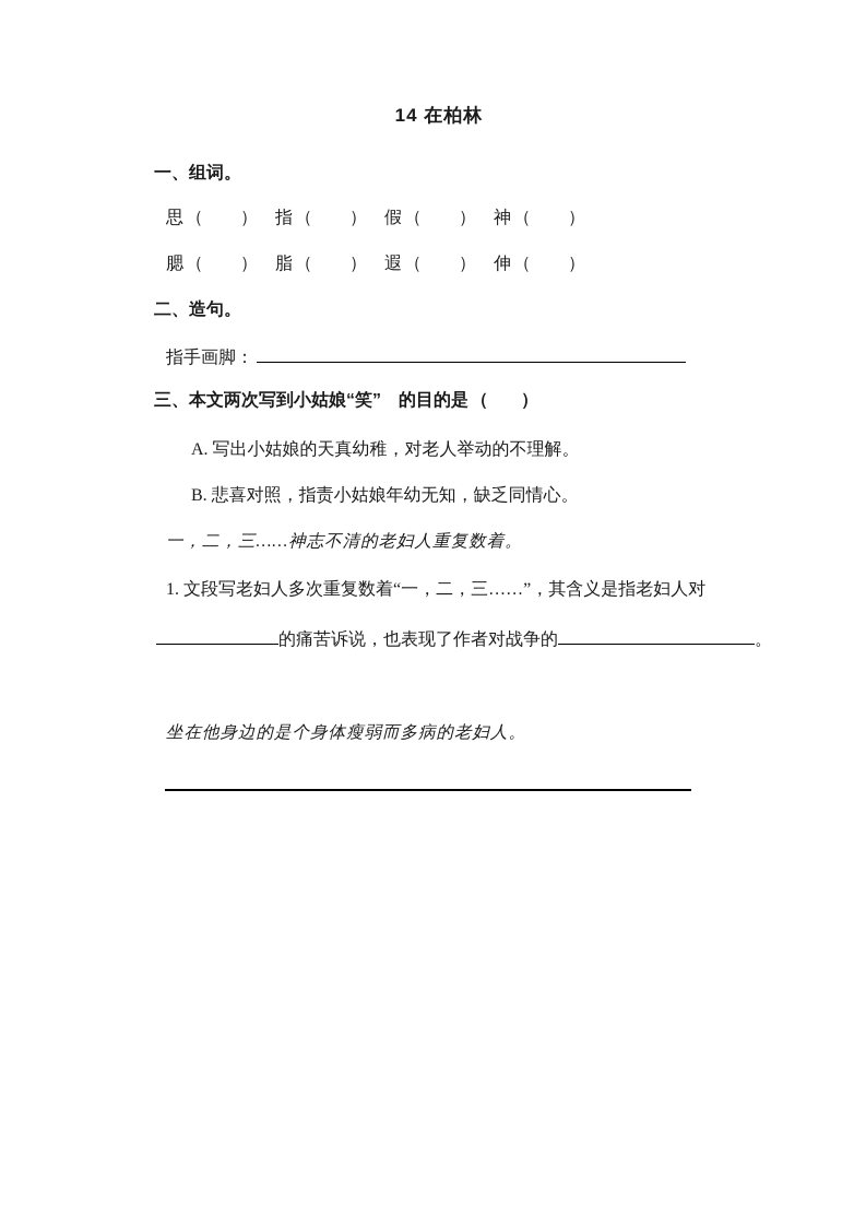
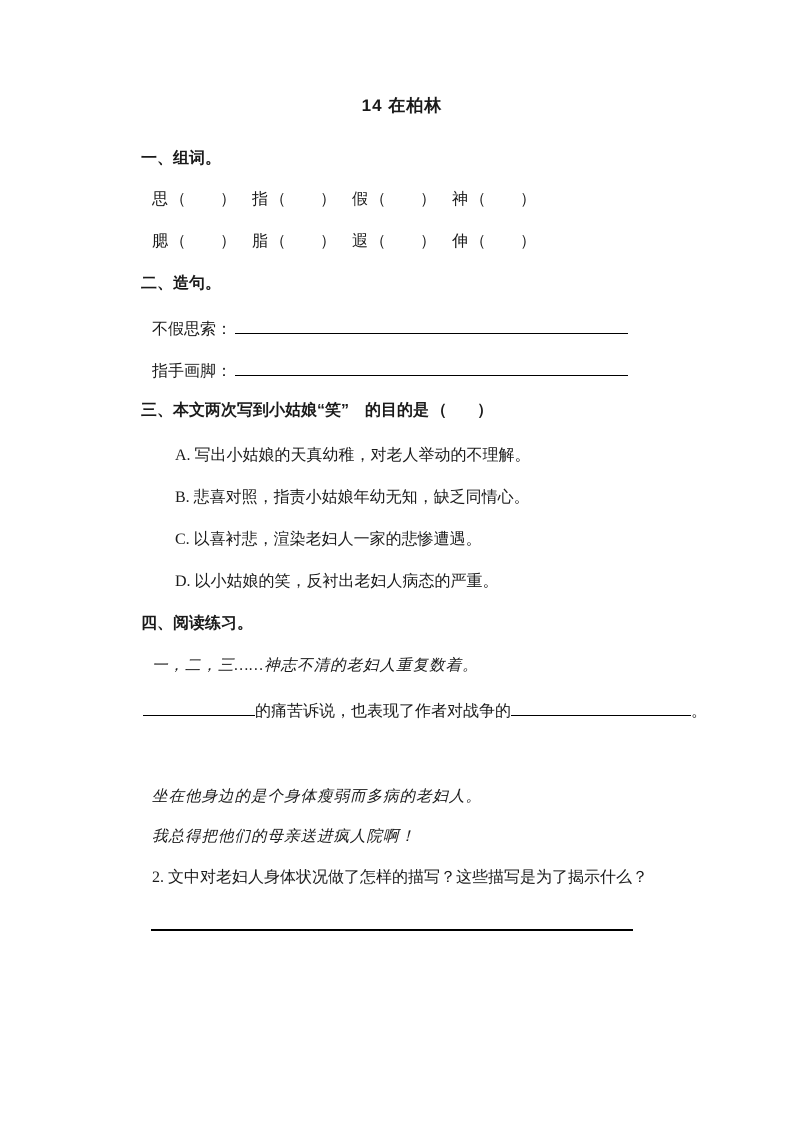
  14 在柏林
  一、组词。
  思（ ） 指（ ） 假（ ） 神（ ）
  腮（ ） 脂（ ） 遐（ ） 伸（ ）
  二、造句。
+ 不假思索：
  指手画脚：
  三、本文两次写到小姑娘“笑” 的目的是（ ）
  A. 写出小姑娘的天真幼稚，对老人举动的不理解。
  B. 悲喜对照，指责小姑娘年幼无知，缺乏同情心。
+ C. 以喜衬悲，渲染老妇人一家的悲惨遭遇。
+ D. 以小姑娘的笑，反衬出老妇人病态的严重。
+ 四、阅读练习。
  一，二，三……神志不清的老妇人重复数着。
- 1. 文段写老妇人多次重复数着“一，二，三……”，其含义是指老妇人对
  的痛苦诉说，也表现了作者对战争的 。
  坐在他身边的是个身体瘦弱而多病的老妇人。
+ 我总得把他们的母亲送进疯人院啊！
+ 2. 文中对老妇人身体状况做了怎样的描写？这些描写是为了揭示什么？
